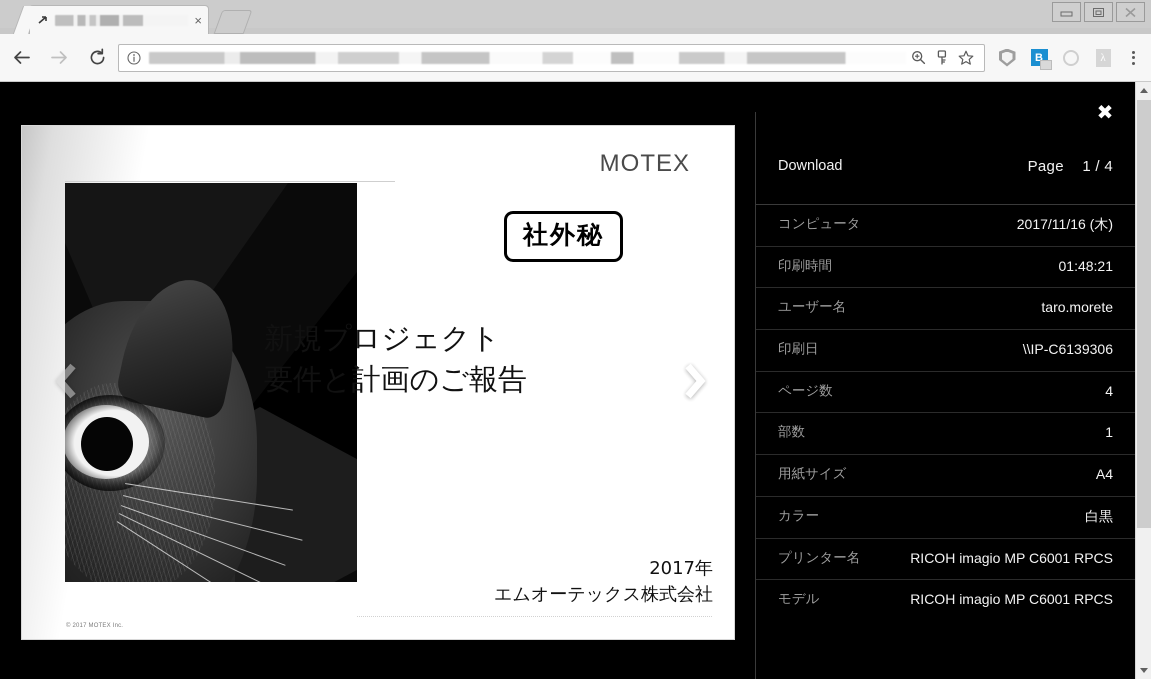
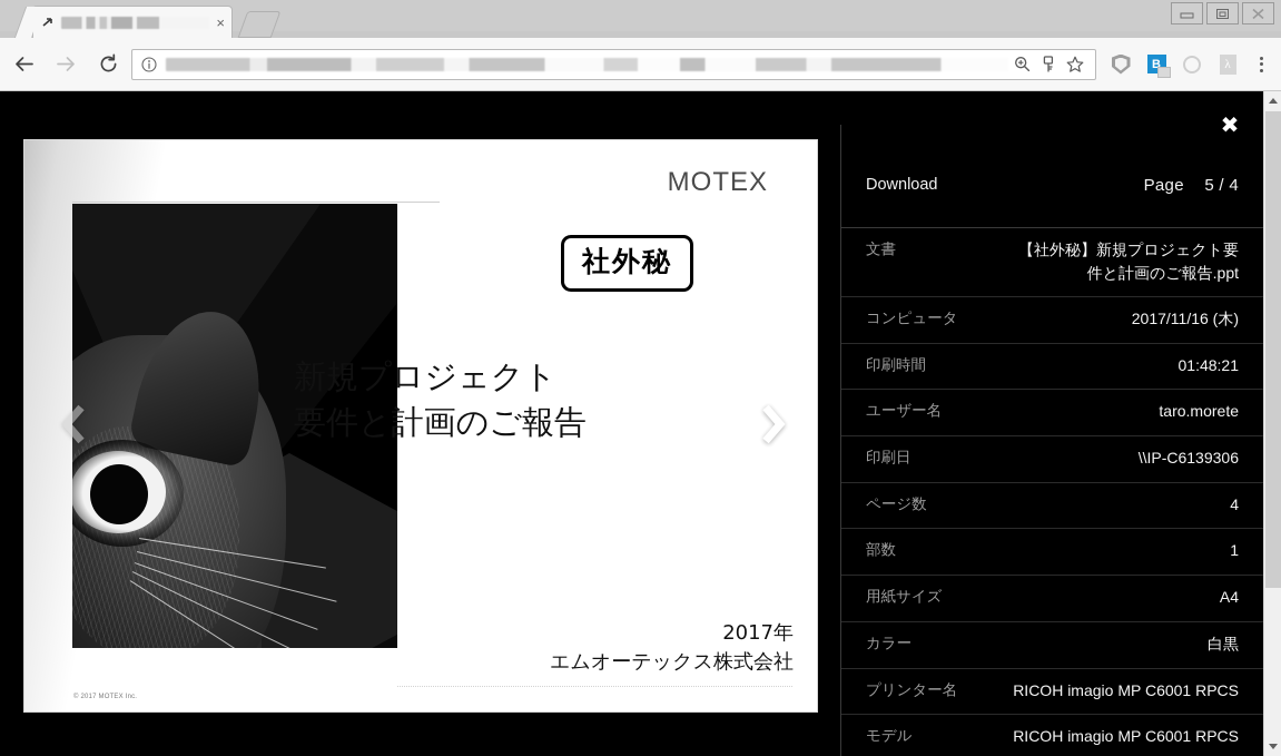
  ×
  B
  λ
  ✖
  MOTEX
  社外秘
  新規プロジェクト
  要件と計画のご報告
  2017年
  エムオーテックス株式会社
  Download
- Page 1 / 4
+ Page 5 / 4
+ 文書
+ 【社外秘】新規プロジェクト要件と計画のご報告.ppt
  コンピュータ
  2017/11/16 (木)
  印刷時間
  01:48:21
  ユーザー名
  taro.morete
  印刷日
  \\IP-C6139306
  ページ数
  4
  部数
  1
  用紙サイズ
  A4
  カラー
  白黒
  プリンター名
  RICOH imagio MP C6001 RPCS
  モデル
  RICOH imagio MP C6001 RPCS
